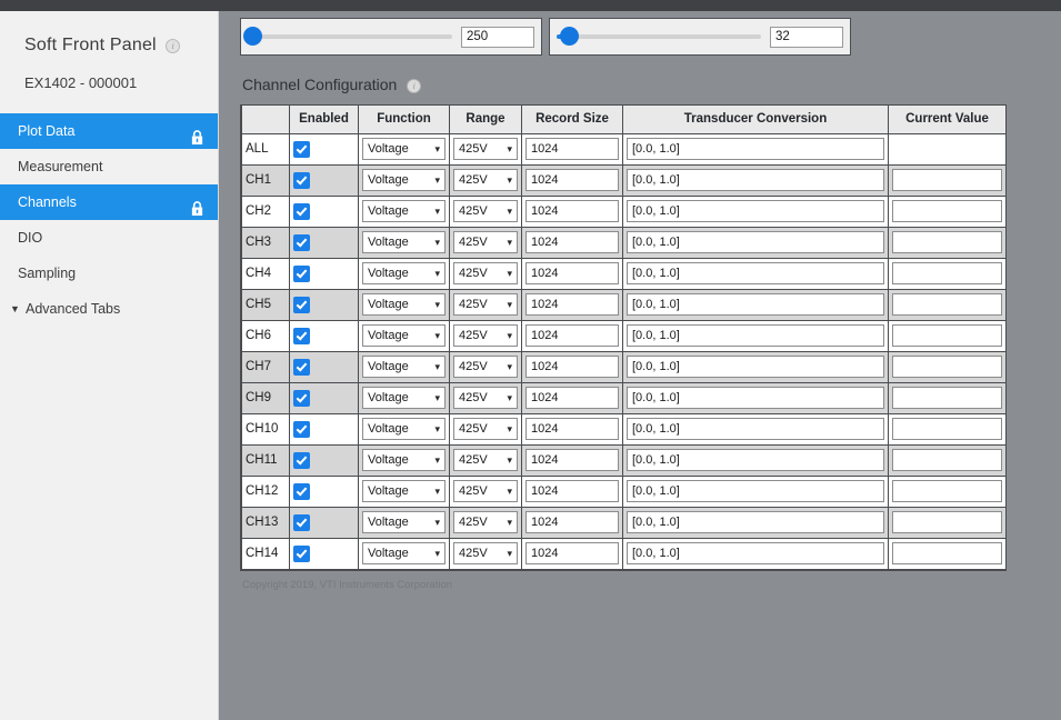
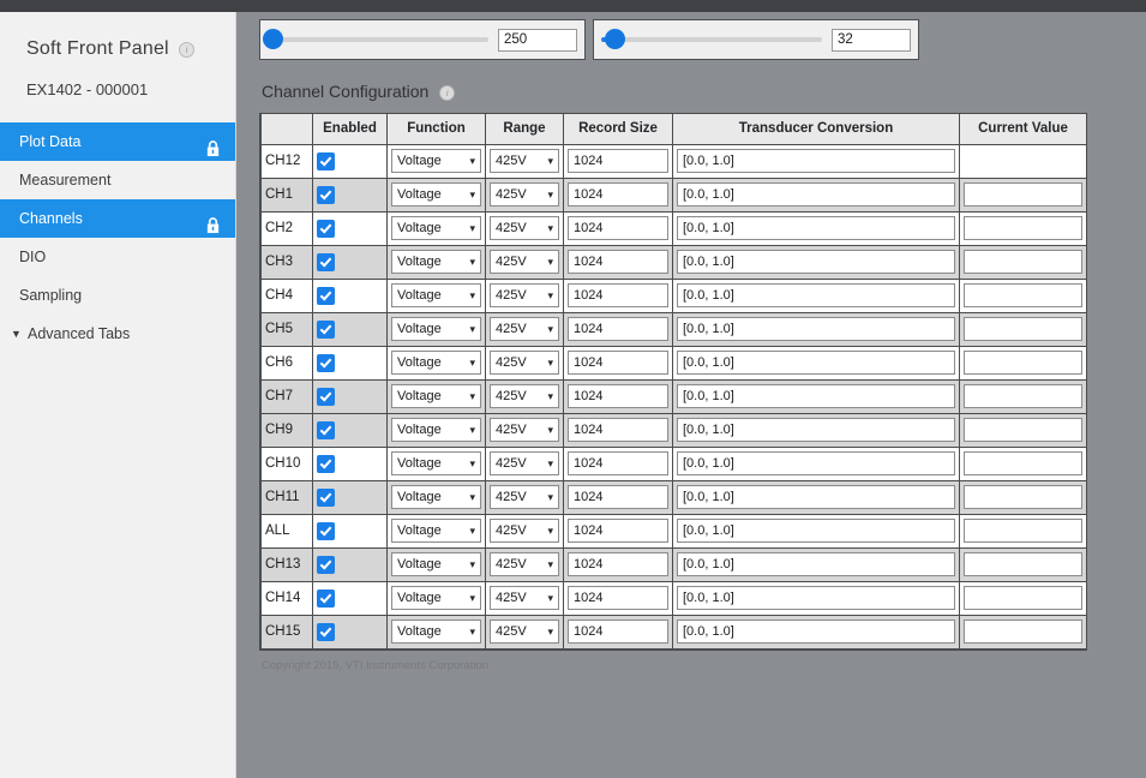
  Soft Front Panel i
  EX1402 - 000001
  Plot Data
  Measurement
  Channels
  DIO
  Sampling
  ▼
  Advanced Tabs
  250
  32
  Channel Configuration i
  	Enabled	Function	Range	Record Size	Transducer Conversion	Current Value
- ALL		Voltage ▾	425V ▾	1024	[0.0, 1.0]
+ CH12		Voltage ▾	425V ▾	1024	[0.0, 1.0]
  CH1		Voltage ▾	425V ▾	1024	[0.0, 1.0]
  CH2		Voltage ▾	425V ▾	1024	[0.0, 1.0]
  CH3		Voltage ▾	425V ▾	1024	[0.0, 1.0]
  CH4		Voltage ▾	425V ▾	1024	[0.0, 1.0]
  CH5		Voltage ▾	425V ▾	1024	[0.0, 1.0]
  CH6		Voltage ▾	425V ▾	1024	[0.0, 1.0]
  CH7		Voltage ▾	425V ▾	1024	[0.0, 1.0]
  CH9		Voltage ▾	425V ▾	1024	[0.0, 1.0]
  CH10		Voltage ▾	425V ▾	1024	[0.0, 1.0]
  CH11		Voltage ▾	425V ▾	1024	[0.0, 1.0]
- CH12		Voltage ▾	425V ▾	1024	[0.0, 1.0]
+ ALL		Voltage ▾	425V ▾	1024	[0.0, 1.0]
  CH13		Voltage ▾	425V ▾	1024	[0.0, 1.0]
  CH14		Voltage ▾	425V ▾	1024	[0.0, 1.0]
+ CH15		Voltage ▾	425V ▾	1024	[0.0, 1.0]
